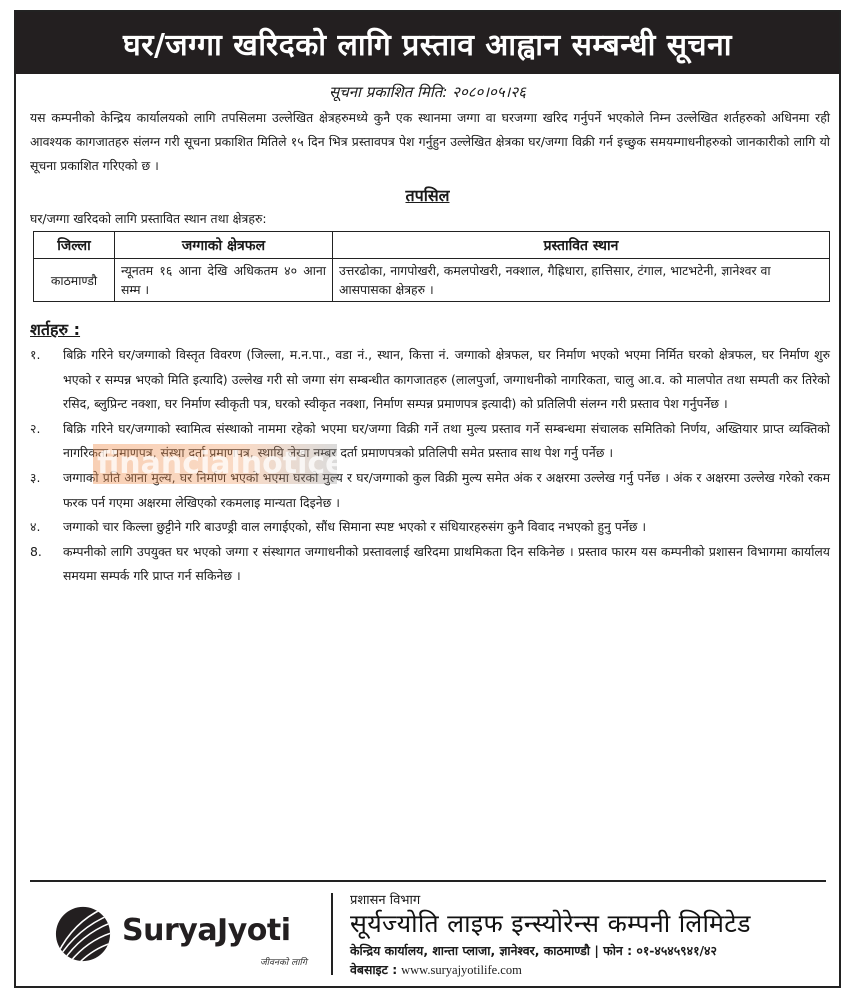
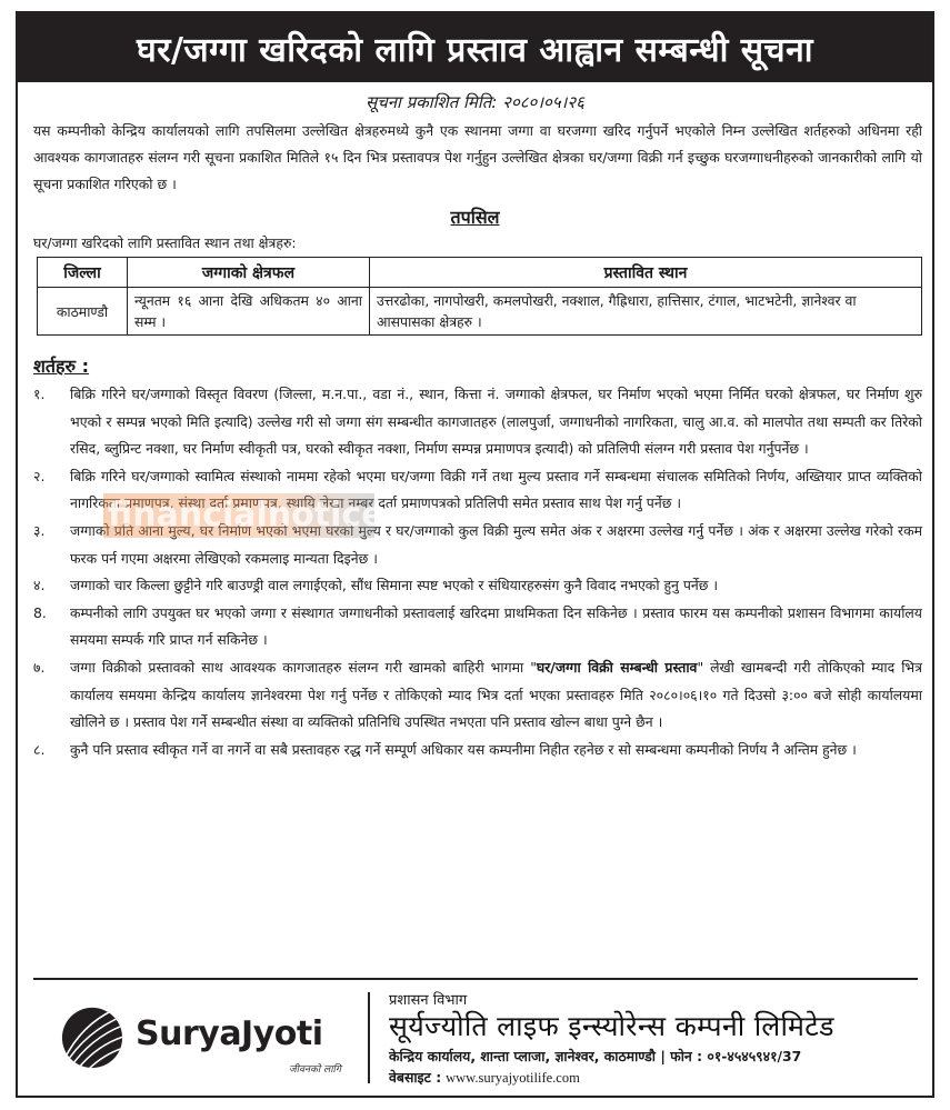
  घर/जग्गा खरिदको लागि प्रस्ताव आह्वान सम्बन्धी सूचना
  सूचना प्रकाशित मिति: २०८०।०५।२६
- यस कम्पनीको केन्द्रिय कार्यालयको लागि तपसिलमा उल्लेखित क्षेत्रहरुमध्ये कुनै एक स्थानमा जग्गा वा घरजग्गा खरिद गर्नुपर्ने भएकोले निम्न उल्लेखित शर्तहरुको अधिनमा रही आवश्यक कागजातहरु संलग्न गरी सूचना प्रकाशित मितिले १५ दिन भित्र प्रस्तावपत्र पेश गर्नुहुन उल्लेखित क्षेत्रका घर/जग्गा विक्री गर्न इच्छुक समयम्गाधनीहरुको जानकारीको लागि यो सूचना प्रकाशित गरिएको छ ।
+ यस कम्पनीको केन्द्रिय कार्यालयको लागि तपसिलमा उल्लेखित क्षेत्रहरुमध्ये कुनै एक स्थानमा जग्गा वा घरजग्गा खरिद गर्नुपर्ने भएकोले निम्न उल्लेखित शर्तहरुको अधिनमा रही आवश्यक कागजातहरु संलग्न गरी सूचना प्रकाशित मितिले १५ दिन भित्र प्रस्तावपत्र पेश गर्नुहुन उल्लेखित क्षेत्रका घर/जग्गा विक्री गर्न इच्छुक घरजग्गाधनीहरुको जानकारीको लागि यो सूचना प्रकाशित गरिएको छ ।
  तपसिल
  घर/जग्गा खरिदको लागि प्रस्तावित स्थान तथा क्षेत्रहरु:
  जिल्ला	जग्गाको क्षेत्रफल	प्रस्तावित स्थान
  काठमाण्डौ	न्यूनतम १६ आना देखि अधिकतम ४० आना सम्म ।	उत्तरढोका, नागपोखरी, कमलपोखरी, नक्शाल, गैह्रिधारा, हात्तिसार, टंगाल, भाटभटेनी, ज्ञानेश्वर वा आसपासका क्षेत्रहरु ।
  शर्तहरु :
  १.
  बिक्रि गरिने घर/जग्गाको विस्तृत विवरण (जिल्ला, म.न.पा., वडा नं., स्थान, कित्ता नं. जग्गाको क्षेत्रफल, घर निर्माण भएको भएमा निर्मित घरको क्षेत्रफल, घर निर्माण शुरु भएको र सम्पन्न भएको मिति इत्यादि) उल्लेख गरी सो जग्गा संग सम्बन्धीत कागजातहरु (लालपुर्जा, जग्गाधनीको नागरिकता, चालु आ.व. को मालपोत तथा सम्पती कर तिरेको रसिद, ब्लुप्रिन्ट नक्शा, घर निर्माण स्वीकृती पत्र, घरको स्वीकृत नक्शा, निर्माण सम्पन्न प्रमाणपत्र इत्यादी) को प्रतिलिपी संलग्न गरी प्रस्ताव पेश गर्नुपर्नेछ ।
  २.
  बिक्रि गरिने घर/जग्गाको स्वामित्व संस्थाको नाममा रहेको भएमा घर/जग्गा विक्री गर्ने तथा मुल्य प्रस्ताव गर्ने सम्बन्धमा संचालक समितिको निर्णय, अख्तियार प्राप्त व्यक्तिको नागरि दर्ता प्रमाणपत्रको प्रतिलिपी समेत प्रस्ताव साथ पेश गर्नु पर्नेछ ।
  ३.
  जग्गा र घर/जग्गाको कुल विक्री मुल्य समेत अंक र अक्षरमा उल्लेख गर्नु पर्नेछ । अंक र अक्षरमा उल्लेख गरेको रकम फरक पर्न गएमा अक्षरमा लेखिएको रकमलाइ मान्यता दिइनेछ ।
  ४.
  जग्गाको चार किल्ला छुट्टीने गरि बाउण्ड्री वाल लगाईएको, सौंध सिमाना स्पष्ट भएको र संधियारहरुसंग कुनै विवाद नभएको हुनु पर्नेछ ।
  8.
  कम्पनीको लागि उपयुक्त घर भएको जग्गा र संस्थागत जग्गाधनीको प्रस्तावलाई खरिदमा प्राथमिकता दिन सकिनेछ । प्रस्ताव फारम यस कम्पनीको प्रशासन विभागमा कार्यालय समयमा सम्पर्क गरि प्राप्त गर्न सकिनेछ ।
+ ७.
+ जग्गा विक्रीको प्रस्तावको साथ आवश्यक कागजातहरु संलग्न गरी खामको बाहिरी भागमा "घर/जग्गा विक्री सम्बन्धी प्रस्ताव" लेखी खामबन्दी गरी तोकिएको म्याद भित्र कार्यालय समयमा केन्द्रिय कार्यालय ज्ञानेश्वरमा पेश गर्नु पर्नेछ र तोकिएको म्याद भित्र दर्ता भएका प्रस्तावहरु मिति २०८०।०६।१० गते दिउसो ३:०० बजे सोही कार्यालयमा खोलिने छ । प्रस्ताव पेश गर्ने सम्बन्धीत संस्था वा व्यक्तिको प्रतिनिधि उपस्थित नभएता पनि प्रस्ताव खोल्न बाधा पुग्ने छैन ।
+ ८.
+ कुनै पनि प्रस्ताव स्वीकृत गर्ने वा नगर्ने वा सबै प्रस्तावहरु रद्ध गर्ने सम्पूर्ण अधिकार यस कम्पनीमा निहीत रहनेछ र सो सम्बन्धमा कम्पनीको निर्णय नै अन्तिम हुनेछ ।
  financialnotices
  SuryaJyoti
  जीवनको लागि
  प्रशासन विभाग
  सूर्यज्योति लाइफ इन्स्योरेन्स कम्पनी लिमिटेड
- केन्द्रिय कार्यालय, शान्ता प्लाजा, ज्ञानेश्वर, काठमाण्डौ | फोन : ०१-४५४५९४१/४२
+ केन्द्रिय कार्यालय, शान्ता प्लाजा, ज्ञानेश्वर, काठमाण्डौ | फोन : ०१-४५४५९४१/37
  वेबसाइट : www.suryajyotilife.com
